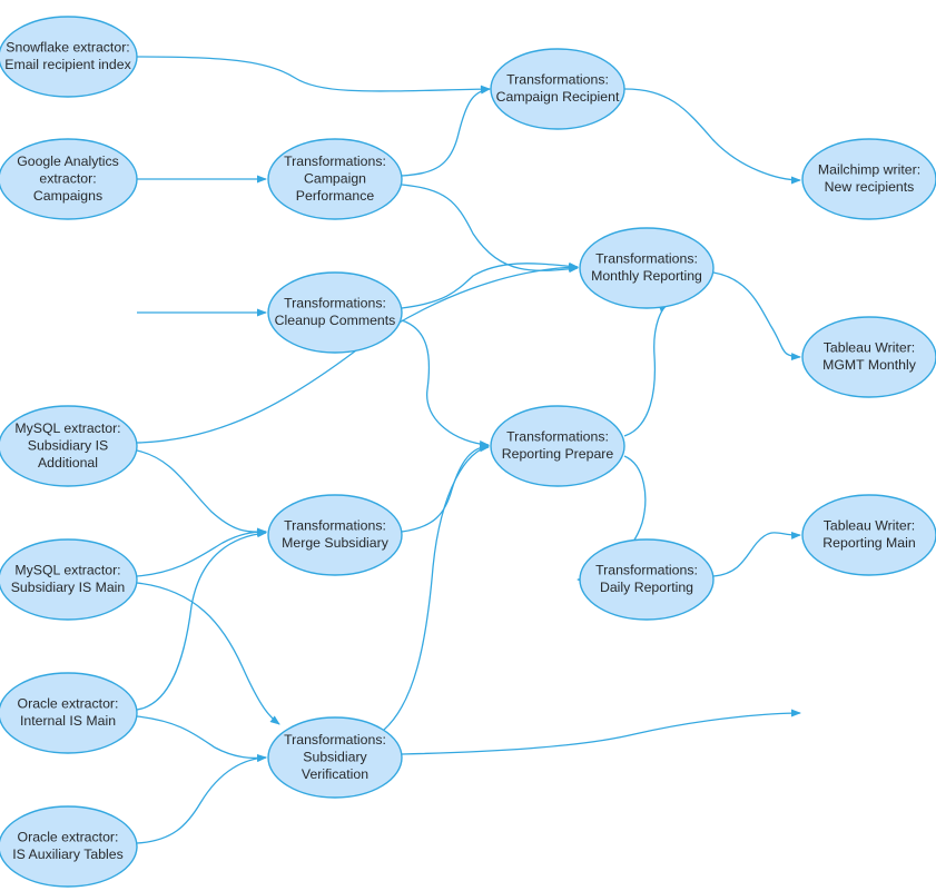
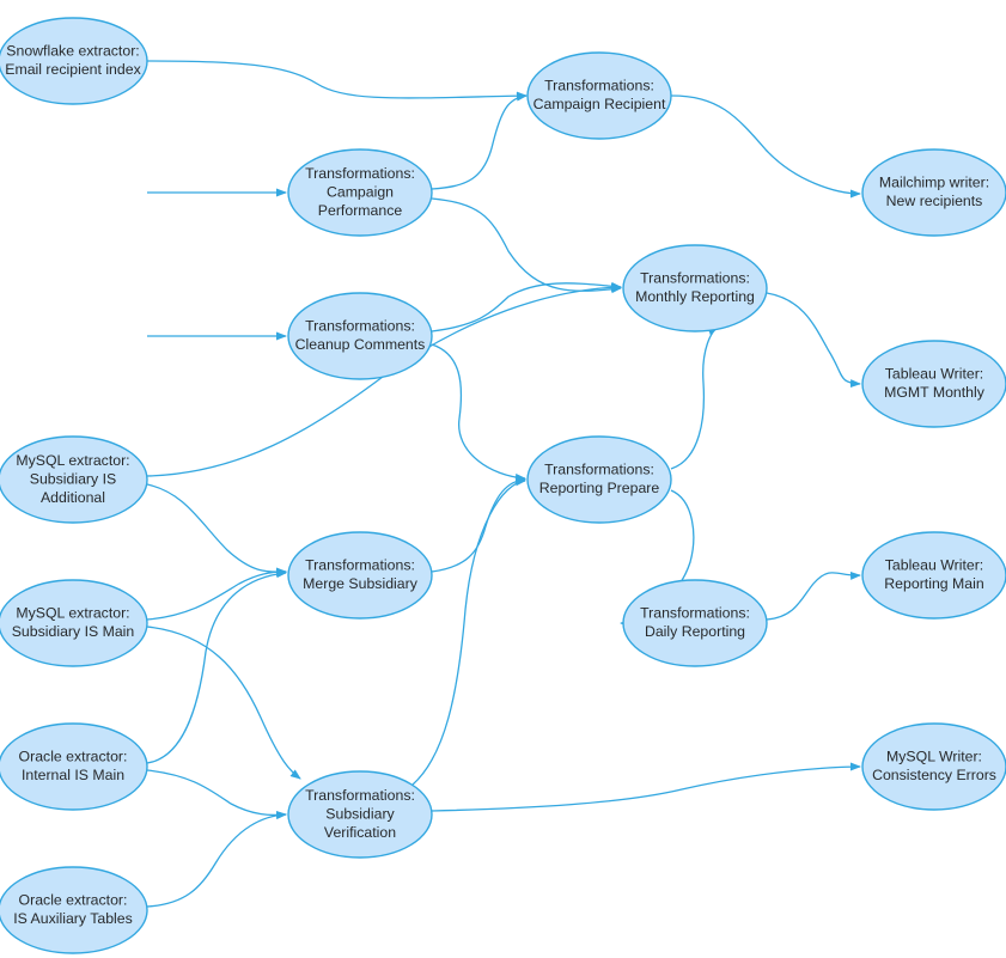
  Snowflake extractor:
  Email recipient index
- Google Analytics
- extractor:
- Campaigns
  MySQL extractor:
  Subsidiary IS
  Additional
  MySQL extractor:
  Subsidiary IS Main
  Oracle extractor:
  Internal IS Main
  Oracle extractor:
  IS Auxiliary Tables
  Transformations:
  Campaign
  Performance
  Transformations:
  Cleanup Comments
  Transformations:
  Merge Subsidiary
  Transformations:
  Subsidiary
  Verification
  Transformations:
  Campaign Recipient
  Transformations:
  Monthly Reporting
  Transformations:
  Reporting Prepare
  Transformations:
  Daily Reporting
  Mailchimp writer:
  New recipients
  Tableau Writer:
  MGMT Monthly
  Tableau Writer:
  Reporting Main
+ MySQL Writer:
+ Consistency Errors
